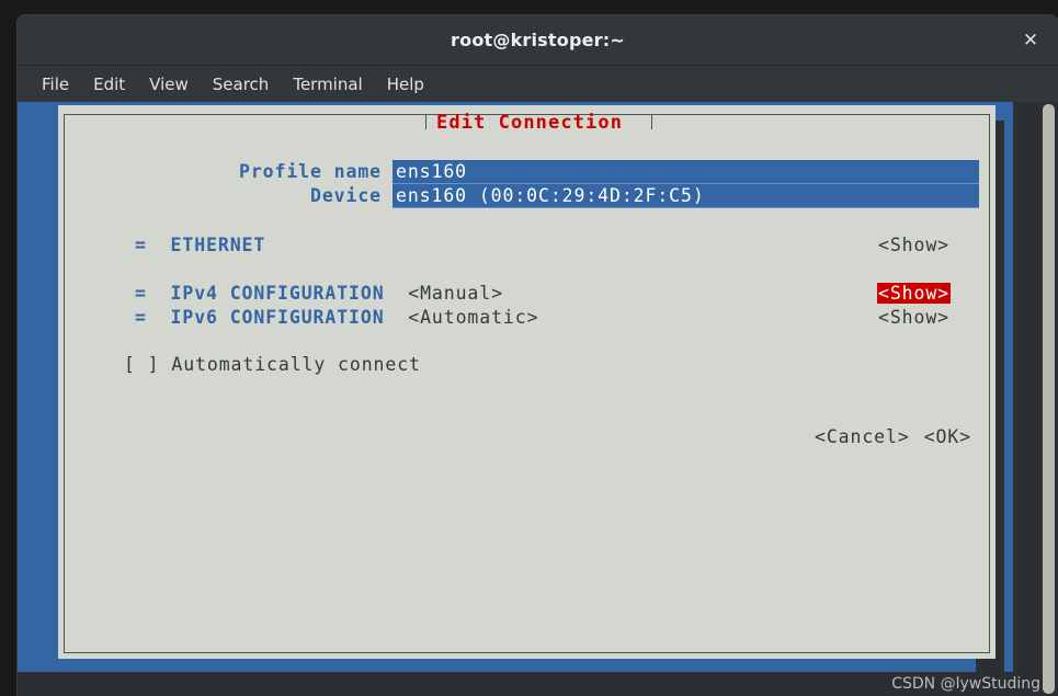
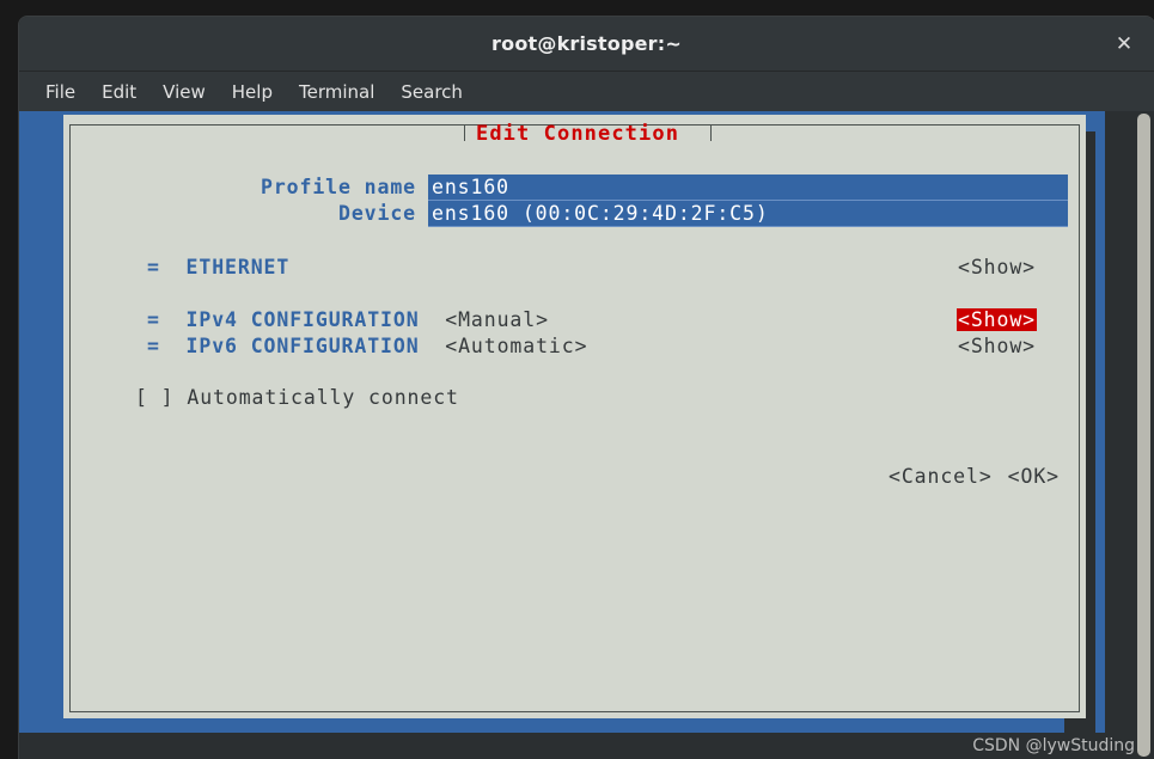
  root@kristoper:~
  ✕
  File
  Edit
  View
- Search
+ Help
  Terminal
- Help
+ Search
  Edit Connection
  Profile name
  ens160
  Device
  ens160 (00:0C:29:4D:2F:C5)
  = ETHERNET
  <Show>
  = IPv4 CONFIGURATION <Manual>
  <Show>
  = IPv6 CONFIGURATION <Automatic>
  <Show>
  [ ] Automatically connect
  <Cancel>
  <OK>
  CSDN @lywStuding
